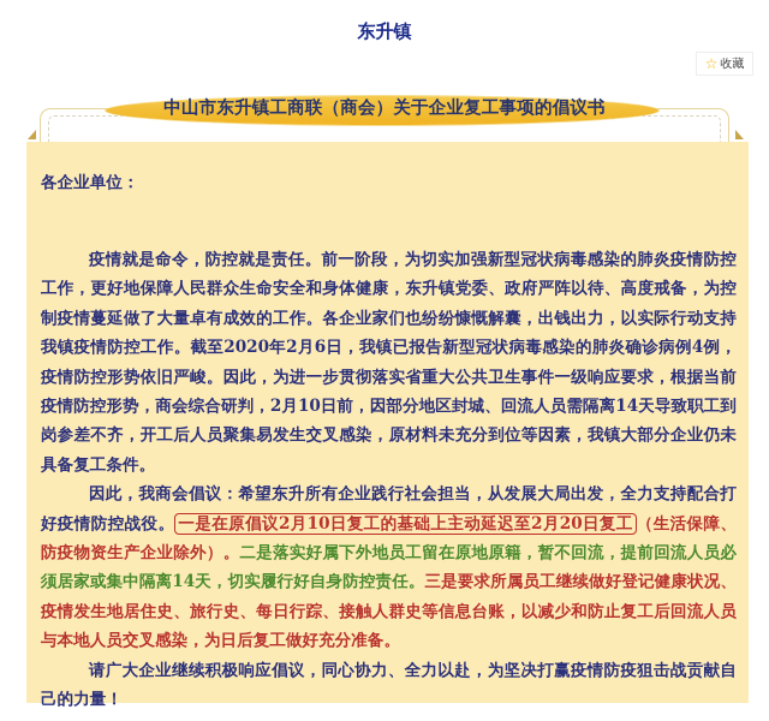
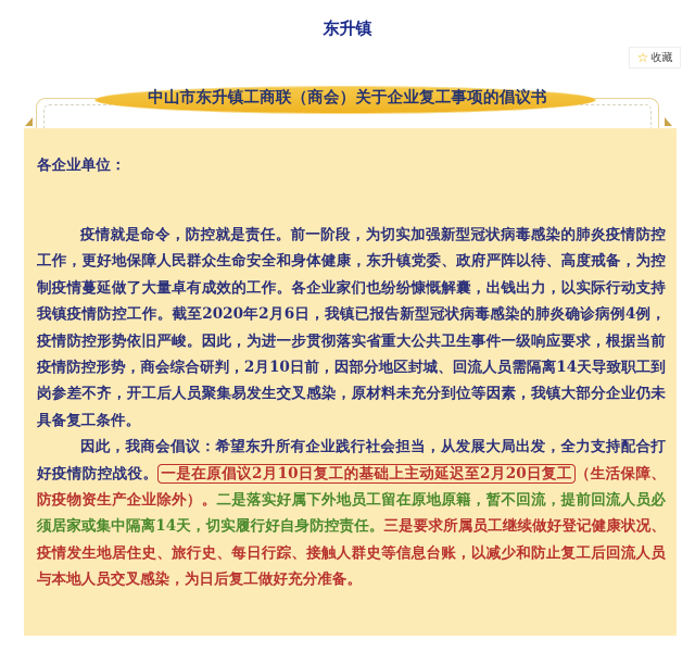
  东升镇
  ☆
  收藏
  各企业单位：
  疫情就是命令，防控就是责任。前一阶段，为切实加强新型冠状病毒感染的肺炎疫情防控工作，更好地保障人民群众生命安全和身体健康，东升镇党委、政府严阵以待、高度戒备，为控制疫情蔓延做了大量卓有成效的工作。各企业家们也纷纷慷慨解囊，出钱出力，以实际行动支持我镇疫情防控工作。截至2020年2月6日，我镇已报告新型冠状病毒感染的肺炎确诊病例4例，疫情防控形势依旧严峻。因此，为进一步贯彻落实省重大公共卫生事件一级响应要求，根据当前疫情防控形势，商会综合研判，2月10日前，因部分地区封城、回流人员需隔离14天导致职工到岗参差不齐，开工后人员聚集易发生交叉感染，原材料未充分到位等因素，我镇大部分企业仍未具备复工条件。
  因此，我商会倡议：希望东升所有企业践行社会担当，从发展大局出发，全力支持配合打好疫情防控战役。 一是在原倡议2月10日复工的基础上主动延迟至2月20日复工 （生活保障、防疫物资生产企业除外）。二是落实好属下外地员工留在原地原籍，暂不回流，提前回流人员必须居家或集中隔离14天，切实履行好自身防控责任。三是要求所属员工继续做好登记健康状况、疫情发生地居住史、旅行史、每日行踪、接触人群史等信息台账，以减少和防止复工后回流人员与本地人员交叉感染，为日后复工做好充分准备。
- 请广大企业继续积极响应倡议，同心协力、全力以赴，为坚决打赢疫情防疫狙击战贡献自己的力量！
  中山市东升镇工商联（商会）关于企业复工事项的倡议书
